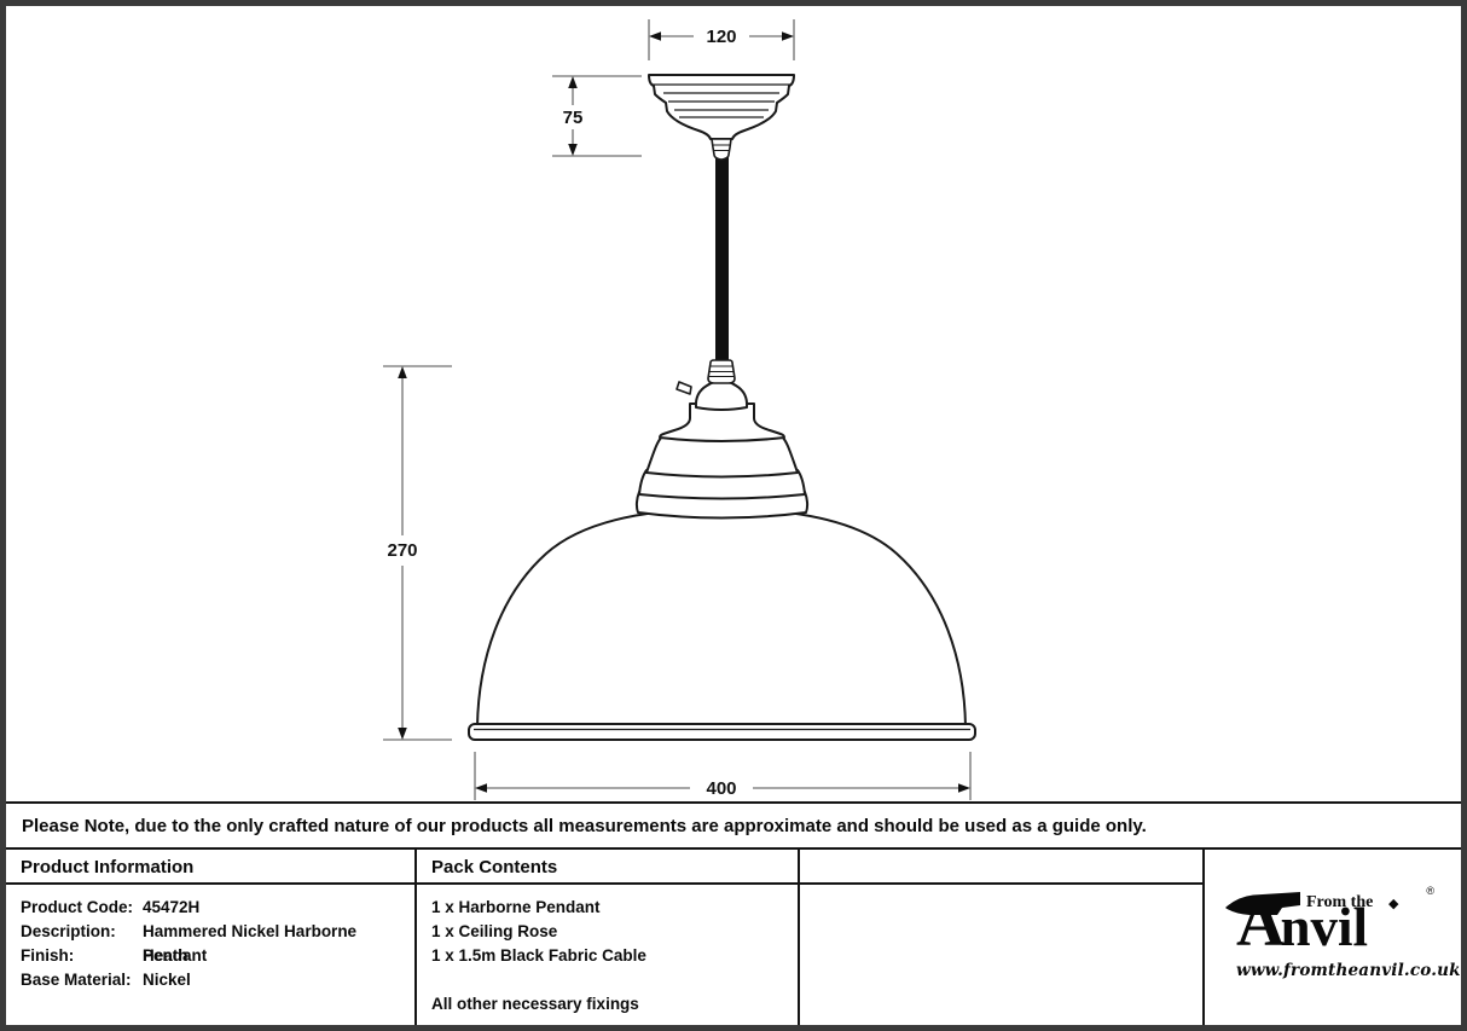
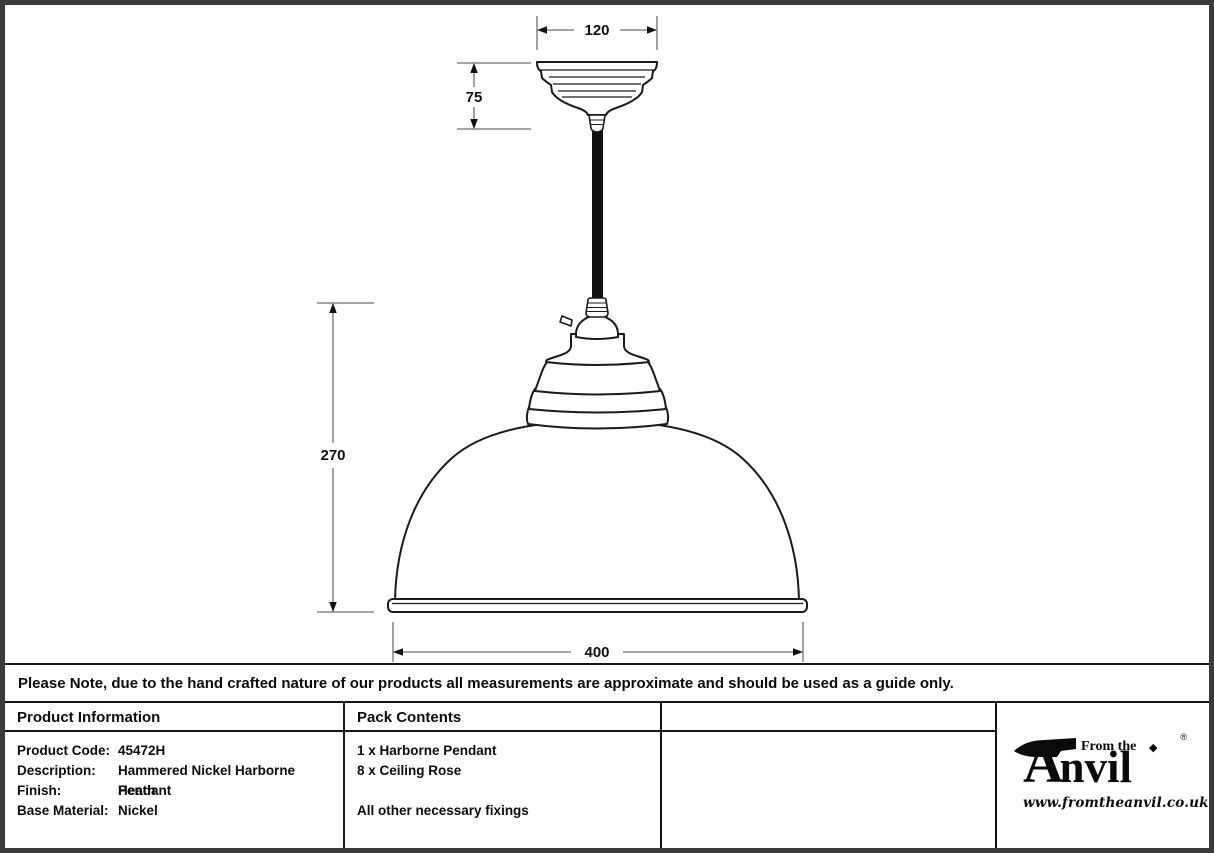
  120
  75
  270
  400
- Please Note, due to the only crafted nature of our products all measurements are approximate and should be used as a guide only.
+ Please Note, due to the hand crafted nature of our products all measurements are approximate and should be used as a guide only.
  Product Information
  Product Code:
  45472H
  Description:
  Hammered Nickel Harborne Pendant
  Finish:
  Heath
  Base Material:
  Nickel
  Pack Contents
  1 x Harborne Pendant
- 1 x Ceiling Rose
+ 8 x Ceiling Rose
- 1 x 1.5m Black Fabric Cable
  All other necessary fixings
  A
  nvil
  From the
  ◆
  ®
  www.fromtheanvil.co.uk
